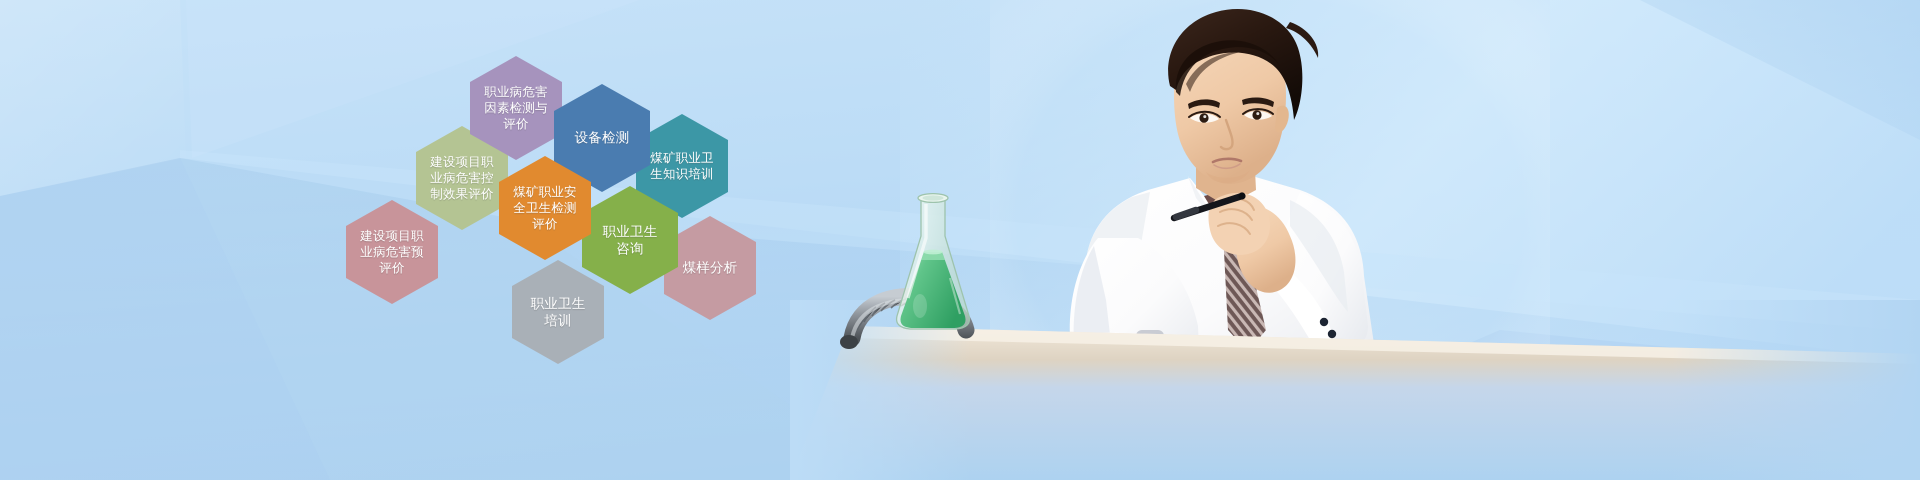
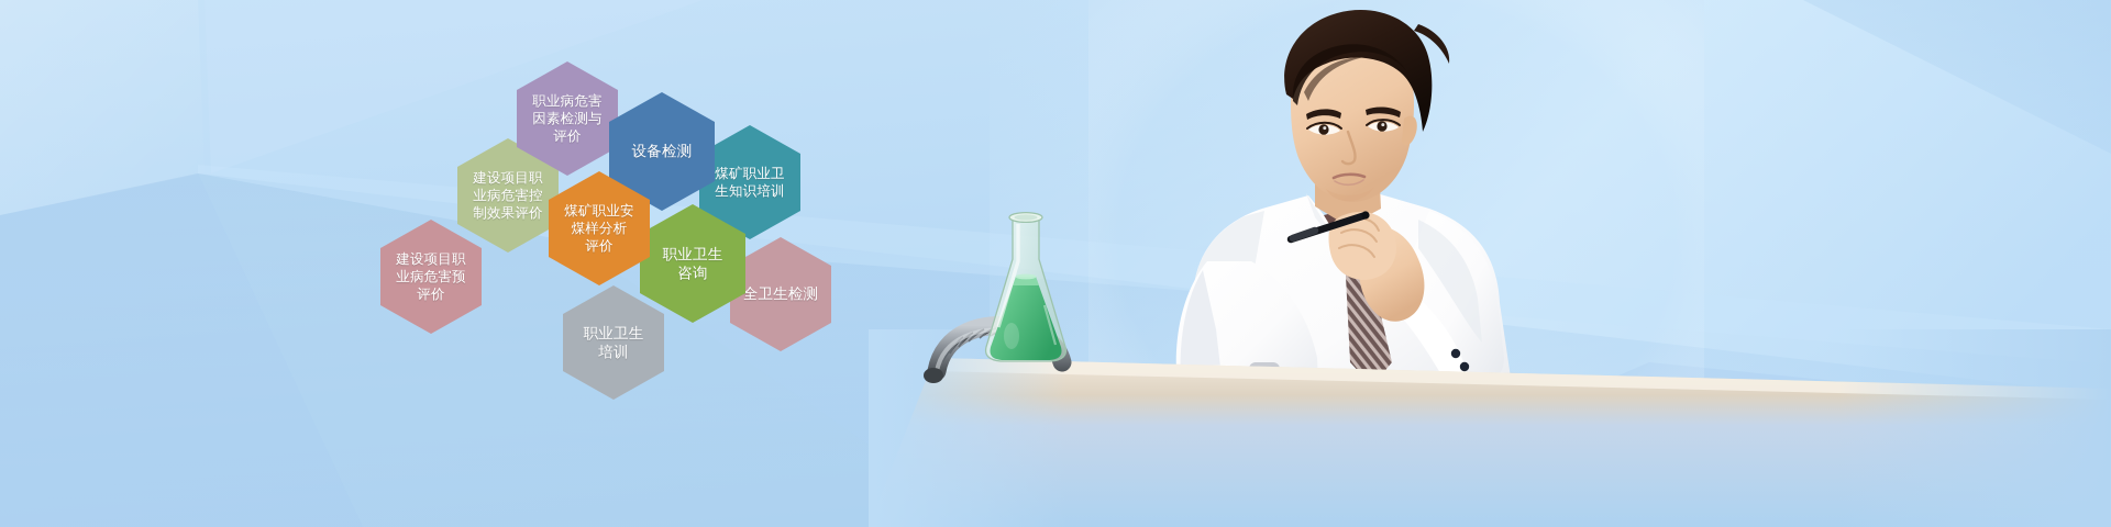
  建设项目职
  业病危害预
  评价
  建设项目职
  业病危害控
  制效果评价
  职业病危害
  因素检测与
  评价
  设备检测
  煤矿职业卫
  生知识培训
  煤矿职业安
- 全卫生检测
+ 煤样分析
  评价
  职业卫生
  咨询
- 煤样分析
+ 全卫生检测
  职业卫生
  培训
